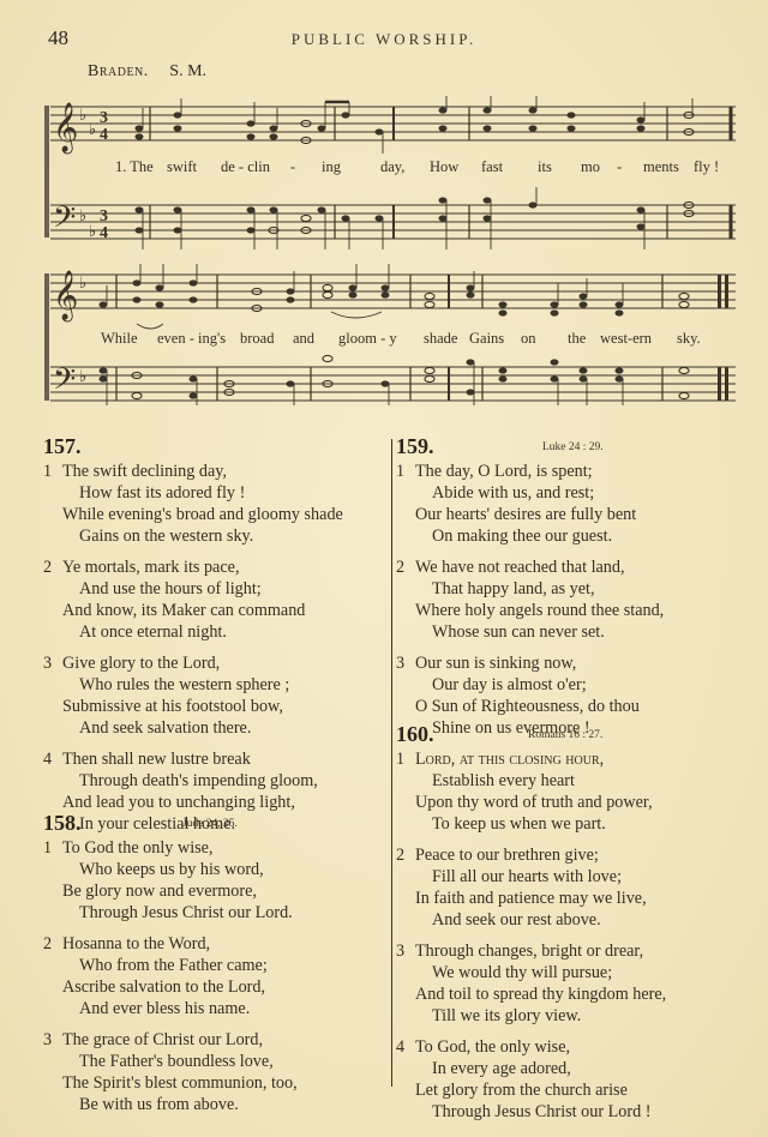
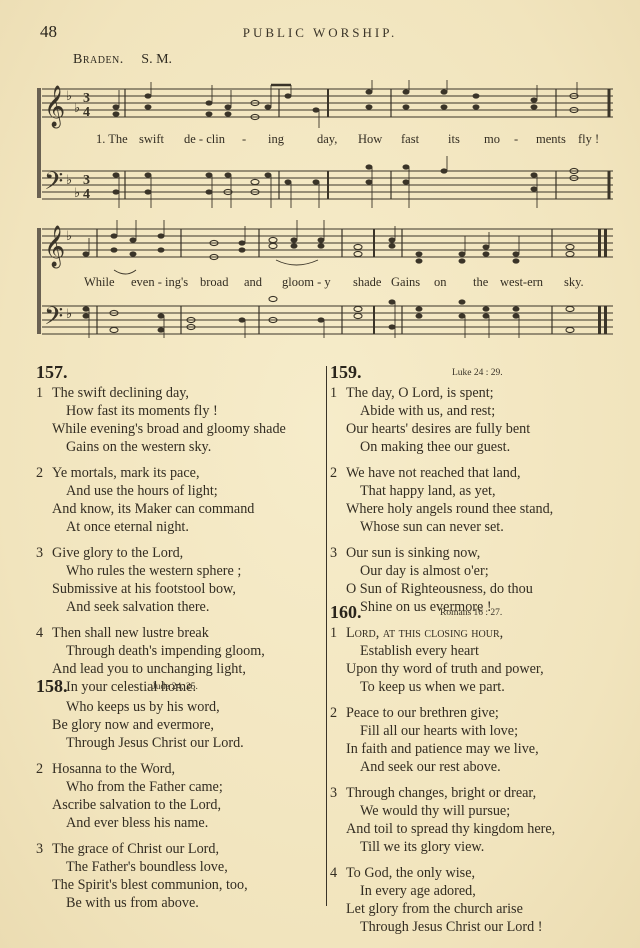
  48
  PUBLIC WORSHIP.
  Braden. S. M.
  𝄞
  𝄢
  ♭
  ♭
  3
  4
  ♭
  ♭
  3
  4
  1. The
  swift
  de - clin
  -
  ing
  day,
  How
  fast
  its
  mo
  -
  ments
  fly !
  𝄞
  𝄢
  ♭
  ♭
  While
  even - ing's
  broad
  and
  gloom - y
  shade
  Gains
  on
  the
  west-ern
  sky.
  157.
  1 The swift declining day,
- How fast its adored fly !
+ How fast its moments fly !
  While evening's broad and gloomy shade
  Gains on the western sky.
  2 Ye mortals, mark its pace,
  And use the hours of light;
  And know, its Maker can command
  At once eternal night.
  3 Give glory to the Lord,
  Who rules the western sphere ;
  Submissive at his footstool bow,
  And seek salvation there.
  4 Then shall new lustre break
  Through death's impending gloom,
  And lead you to unchanging light,
  In your celestial home.
  158.
  Jude 24, 25.
- 1 To God the only wise,
  Who keeps us by his word,
  Be glory now and evermore,
  Through Jesus Christ our Lord.
  2 Hosanna to the Word,
  Who from the Father came;
  Ascribe salvation to the Lord,
  And ever bless his name.
  3 The grace of Christ our Lord,
  The Father's boundless love,
  The Spirit's blest communion, too,
  Be with us from above.
  159.
  Luke 24 : 29.
  1 The day, O Lord, is spent;
  Abide with us, and rest;
  Our hearts' desires are fully bent
  On making thee our guest.
  2 We have not reached that land,
  That happy land, as yet,
  Where holy angels round thee stand,
  Whose sun can never set.
  3 Our sun is sinking now,
  Our day is almost o'er;
  O Sun of Righteousness, do thou
  Shine on us evermore !
  160.
  Romans 16 : 27.
  1 Lord, at this closing hour,
  Establish every heart
  Upon thy word of truth and power,
  To keep us when we part.
  2 Peace to our brethren give;
  Fill all our hearts with love;
  In faith and patience may we live,
  And seek our rest above.
  3 Through changes, bright or drear,
  We would thy will pursue;
  And toil to spread thy kingdom here,
  Till we its glory view.
  4 To God, the only wise,
  In every age adored,
  Let glory from the church arise
  Through Jesus Christ our Lord !
